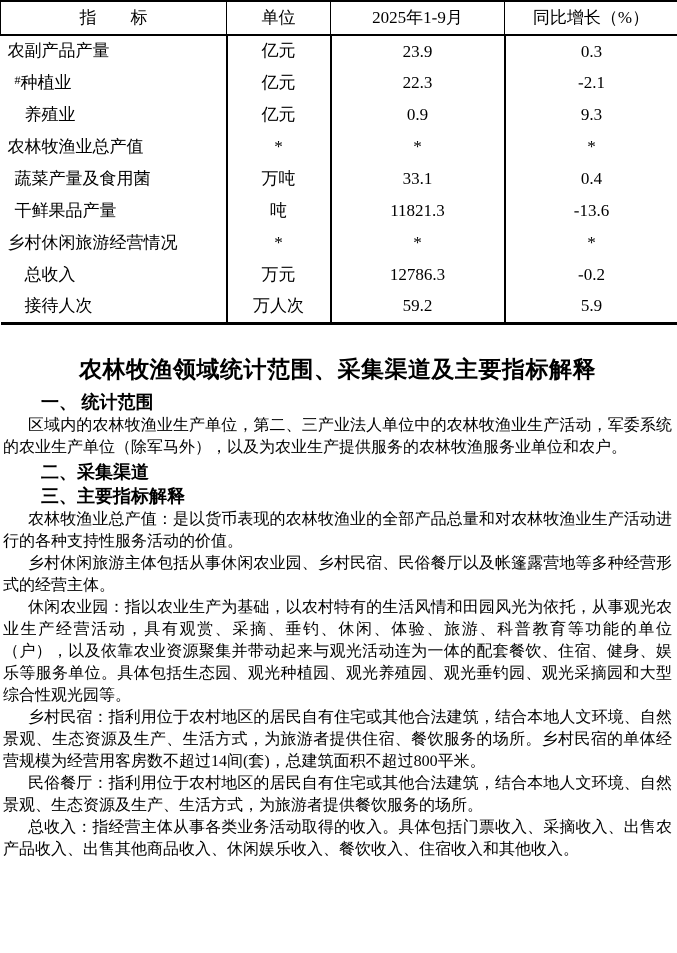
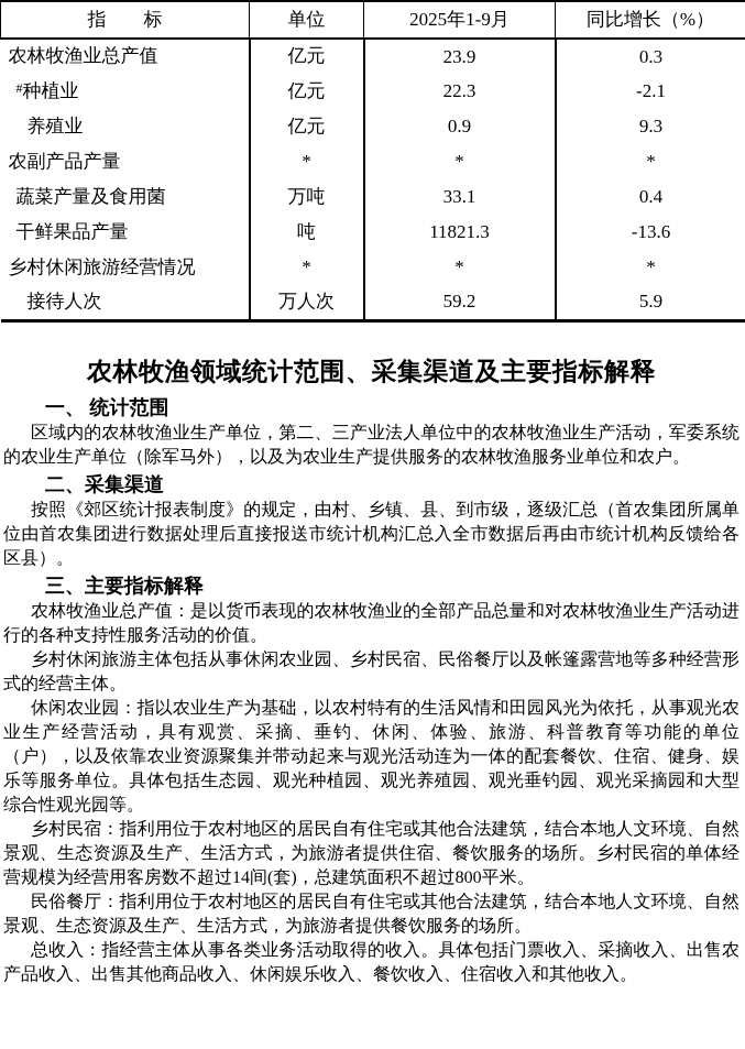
  指 标	单位	2025年1-9月	同比增长（%）
- 农副产品产量	亿元	23.9	0.3
+ 农林牧渔业总产值	亿元	23.9	0.3
  #种植业	亿元	22.3	-2.1
  养殖业	亿元	0.9	9.3
- 农林牧渔业总产值	*	*	*
+ 农副产品产量	*	*	*
  蔬菜产量及食用菌	万吨	33.1	0.4
  干鲜果品产量	吨	11821.3	-13.6
  乡村休闲旅游经营情况	*	*	*
- 总收入	万元	12786.3	-0.2
  接待人次	万人次	59.2	5.9
  农林牧渔领域统计范围、采集渠道及主要指标解释
  一、 统计范围
  区域内的农林牧渔业生产单位，第二、三产业法人单位中的农林牧渔业生产活动，军委系统的农业生产单位（除军马外），以及为农业生产提供服务的农林牧渔服务业单位和农户。
  二、采集渠道
+ 按照《郊区统计报表制度》的规定，由村、乡镇、县、到市级，逐级汇总（首农集团所属单位由首农集团进行数据处理后直接报送市统计机构汇总入全市数据后再由市统计机构反馈给各区县）。
  三、主要指标解释
  农林牧渔业总产值：是以货币表现的农林牧渔业的全部产品总量和对农林牧渔业生产活动进行的各种支持性服务活动的价值。
  乡村休闲旅游主体包括从事休闲农业园、乡村民宿、民俗餐厅以及帐篷露营地等多种经营形式的经营主体。
  休闲农业园：指以农业生产为基础，以农村特有的生活风情和田园风光为依托，从事观光农业生产经营活动，具有观赏、采摘、垂钓、休闲、体验、旅游、科普教育等功能的单位（户），以及依靠农业资源聚集并带动起来与观光活动连为一体的配套餐饮、住宿、健身、娱乐等服务单位。具体包括生态园、观光种植园、观光养殖园、观光垂钓园、观光采摘园和大型综合性观光园等。
  乡村民宿：指利用位于农村地区的居民自有住宅或其他合法建筑，结合本地人文环境、自然景观、生态资源及生产、生活方式，为旅游者提供住宿、餐饮服务的场所。乡村民宿的单体经营规模为经营用客房数不超过14间(套)，总建筑面积不超过800平米。
  民俗餐厅：指利用位于农村地区的居民自有住宅或其他合法建筑，结合本地人文环境、自然景观、生态资源及生产、生活方式，为旅游者提供餐饮服务的场所。
  总收入：指经营主体从事各类业务活动取得的收入。具体包括门票收入、采摘收入、出售农产品收入、出售其他商品收入、休闲娱乐收入、餐饮收入、住宿收入和其他收入。
